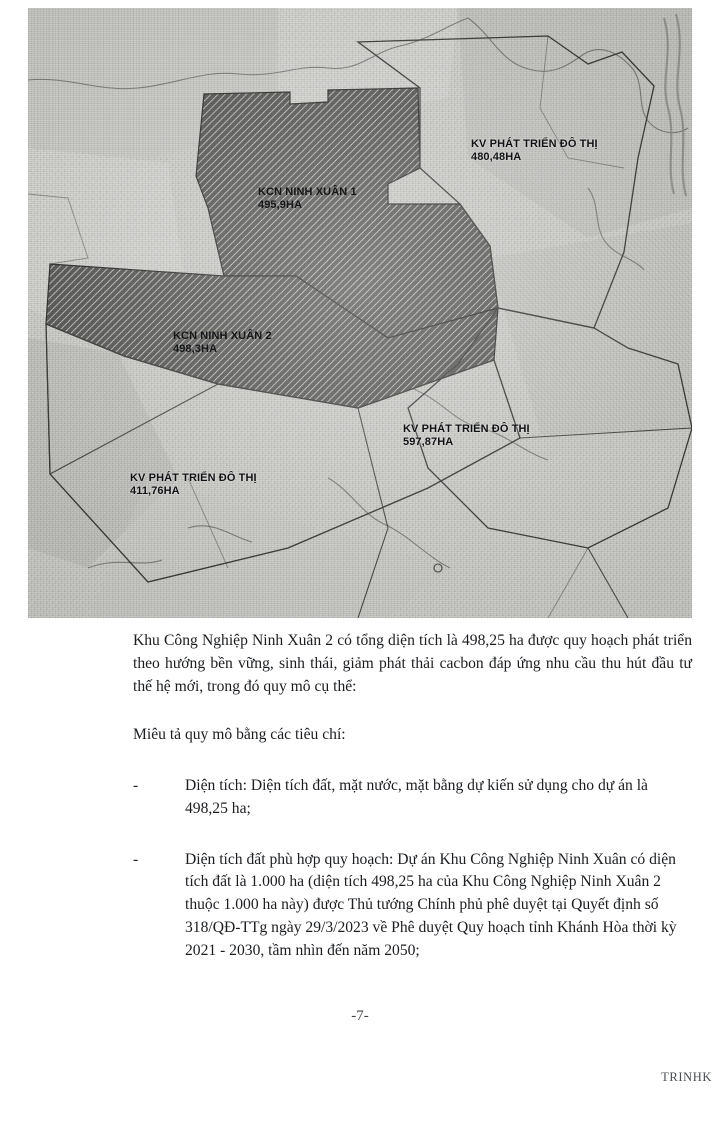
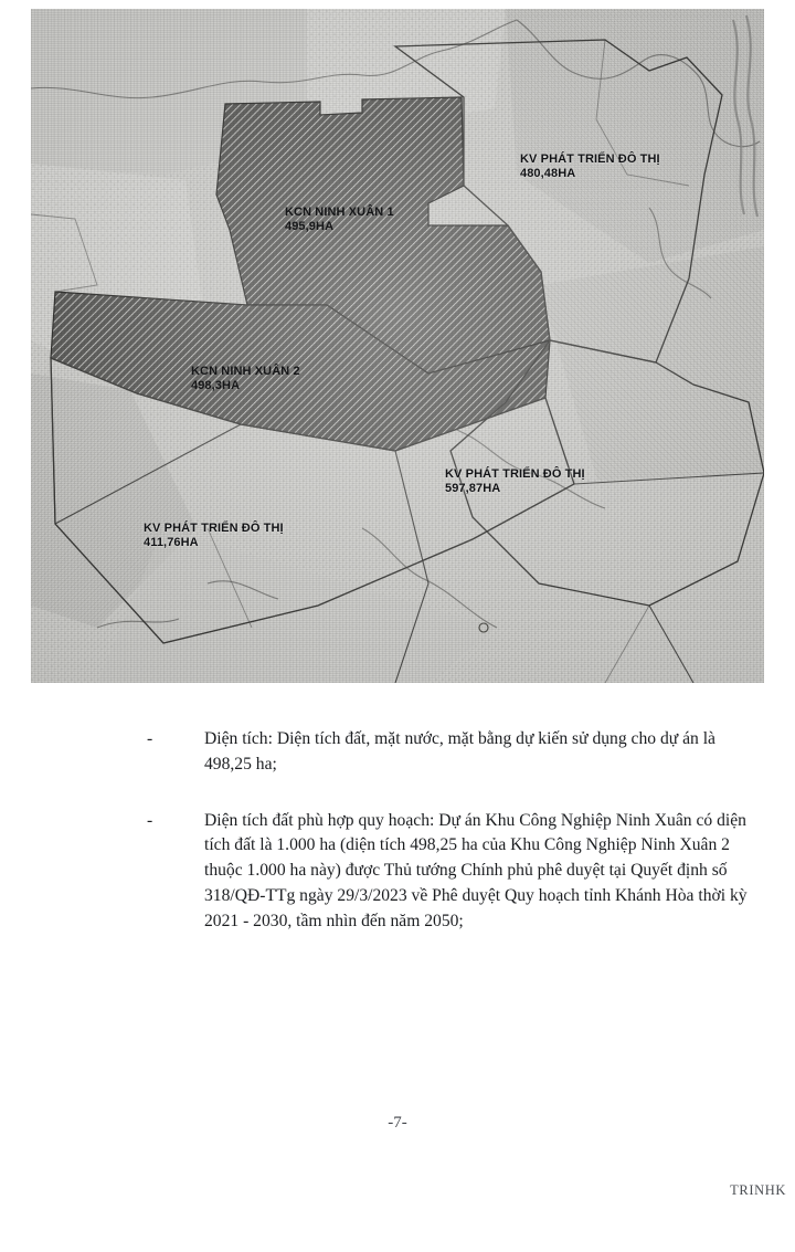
  KCN NINH XUÂN 1
  495,9HA
  KCN NINH XUÂN 2
  498,3HA
  KV PHÁT TRIỂN ĐÔ THỊ
  480,48HA
  KV PHÁT TRIỂN ĐÔ THỊ
  597,87HA
  KV PHÁT TRIỂN ĐÔ THỊ
  411,76HA
- Khu Công Nghiệp Ninh Xuân 2 có tổng diện tích là 498,25 ha được quy hoạch phát triển theo hướng bền vững, sinh thái, giảm phát thải cacbon đáp ứng nhu cầu thu hút đầu tư thế hệ mới, trong đó quy mô cụ thể:
- Miêu tả quy mô bằng các tiêu chí:
  -
  Diện tích: Diện tích đất, mặt nước, mặt bằng dự kiến sử dụng cho dự án là 498,25 ha;
  -
  Diện tích đất phù hợp quy hoạch: Dự án Khu Công Nghiệp Ninh Xuân có diện tích đất là 1.000 ha (diện tích 498,25 ha của Khu Công Nghiệp Ninh Xuân 2 thuộc 1.000 ha này) được Thủ tướng Chính phủ phê duyệt tại Quyết định số 318/QĐ-TTg ngày 29/3/2023 về Phê duyệt Quy hoạch tỉnh Khánh Hòa thời kỳ 2021 - 2030, tầm nhìn đến năm 2050;
  -7-
  TRINHK
